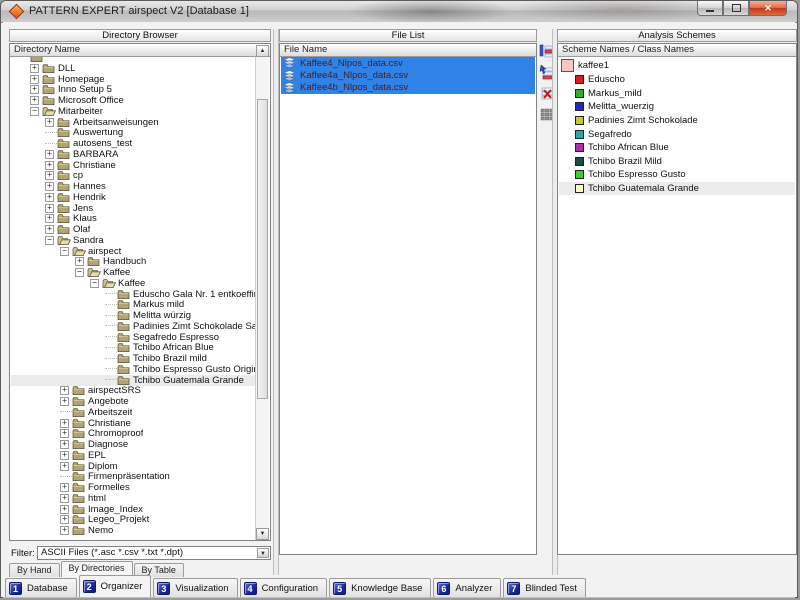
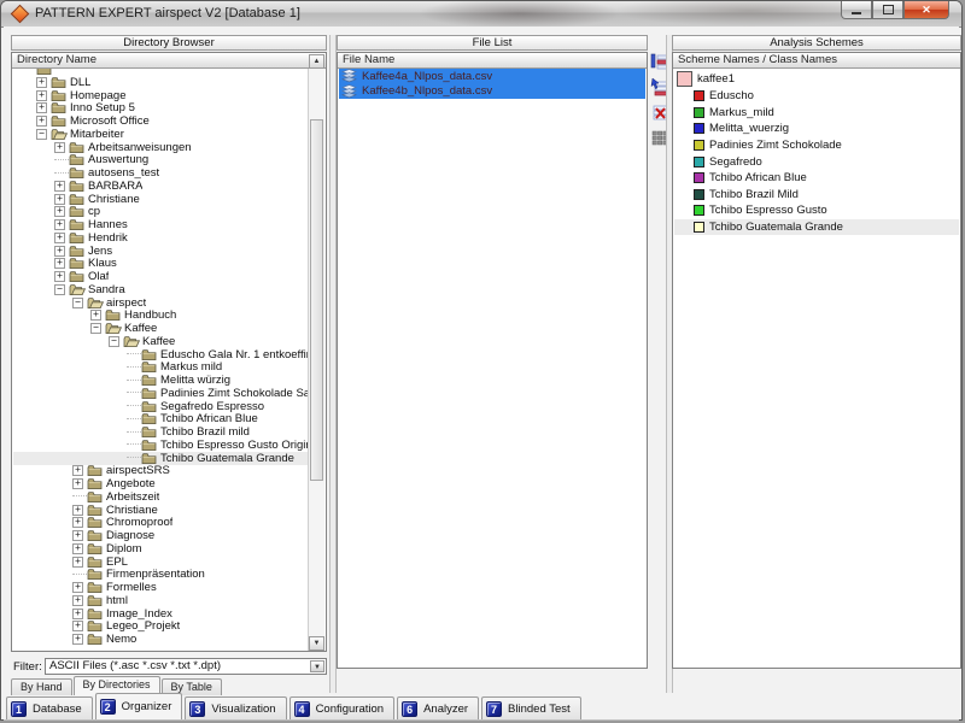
  PATTERN EXPERT airspect V2 [Database 1]
  ✕
  Directory Browser
  Directory Name
  +
  DLL
  +
  Homepage
  +
  Inno Setup 5
  +
  Microsoft Office
  −
  Mitarbeiter
  +
  Arbeitsanweisungen
  Auswertung
  autosens_test
  +
  BARBARA
  +
  Christiane
  +
  cp
  +
  Hannes
  +
  Hendrik
  +
  Jens
  +
  Klaus
  +
  Olaf
  −
  Sandra
  −
  airspect
  +
  Handbuch
  −
  Kaffee
  −
  Kaffee
  Eduscho Gala Nr. 1 entkoeffi
  Markus mild
  Melitta würzig
  Padinies Zimt Schokolade S
  Segafredo Espresso
  Tchibo African Blue
  Tchibo Brazil mild
  Tchibo Espresso Gusto Origi
  Tchibo Guatemala Grande
  +
  airspectSRS
  +
  Angebote
  Arbeitszeit
  +
  Christiane
  +
  Chromoproof
  +
  Diagnose
  +
- EPL
+ Diplom
  +
- Diplom
+ EPL
  Firmenpräsentation
  +
  Formelles
  +
  html
  +
  Image_Index
  +
  Legeo_Projekt
  +
  Nemo
  Filter:
  ASCII Files (*.asc *.csv *.txt *.dpt)
  By Hand
  By Directories
  By Table
  File List
  File Name
- Kaffee4_Nlpos_data.csv
  Kaffee4a_Nlpos_data.csv
  Kaffee4b_Nlpos_data.csv
  Analysis Schemes
  Scheme Names / Class Names
  kaffee1
  Eduscho
  Markus_mild
  Melitta_wuerzig
  Padinies Zimt Schokolade
  Segafredo
  Tchibo African Blue
  Tchibo Brazil Mild
  Tchibo Espresso Gusto
  Tchibo Guatemala Grande
  1
  Database
  2
  Organizer
  3
  Visualization
  4
  Configuration
- 5
- Knowledge Base
  6
  Analyzer
  7
  Blinded Test
